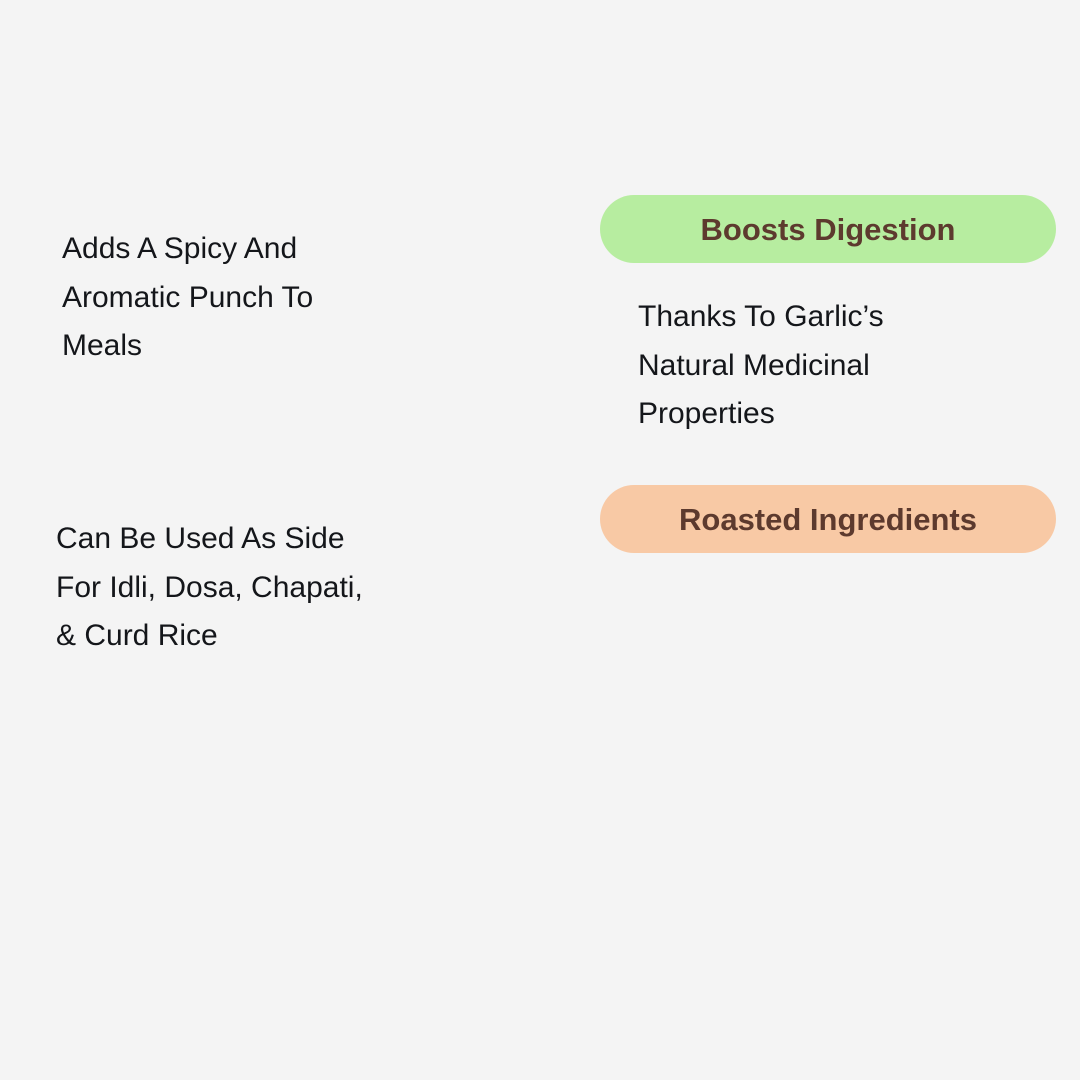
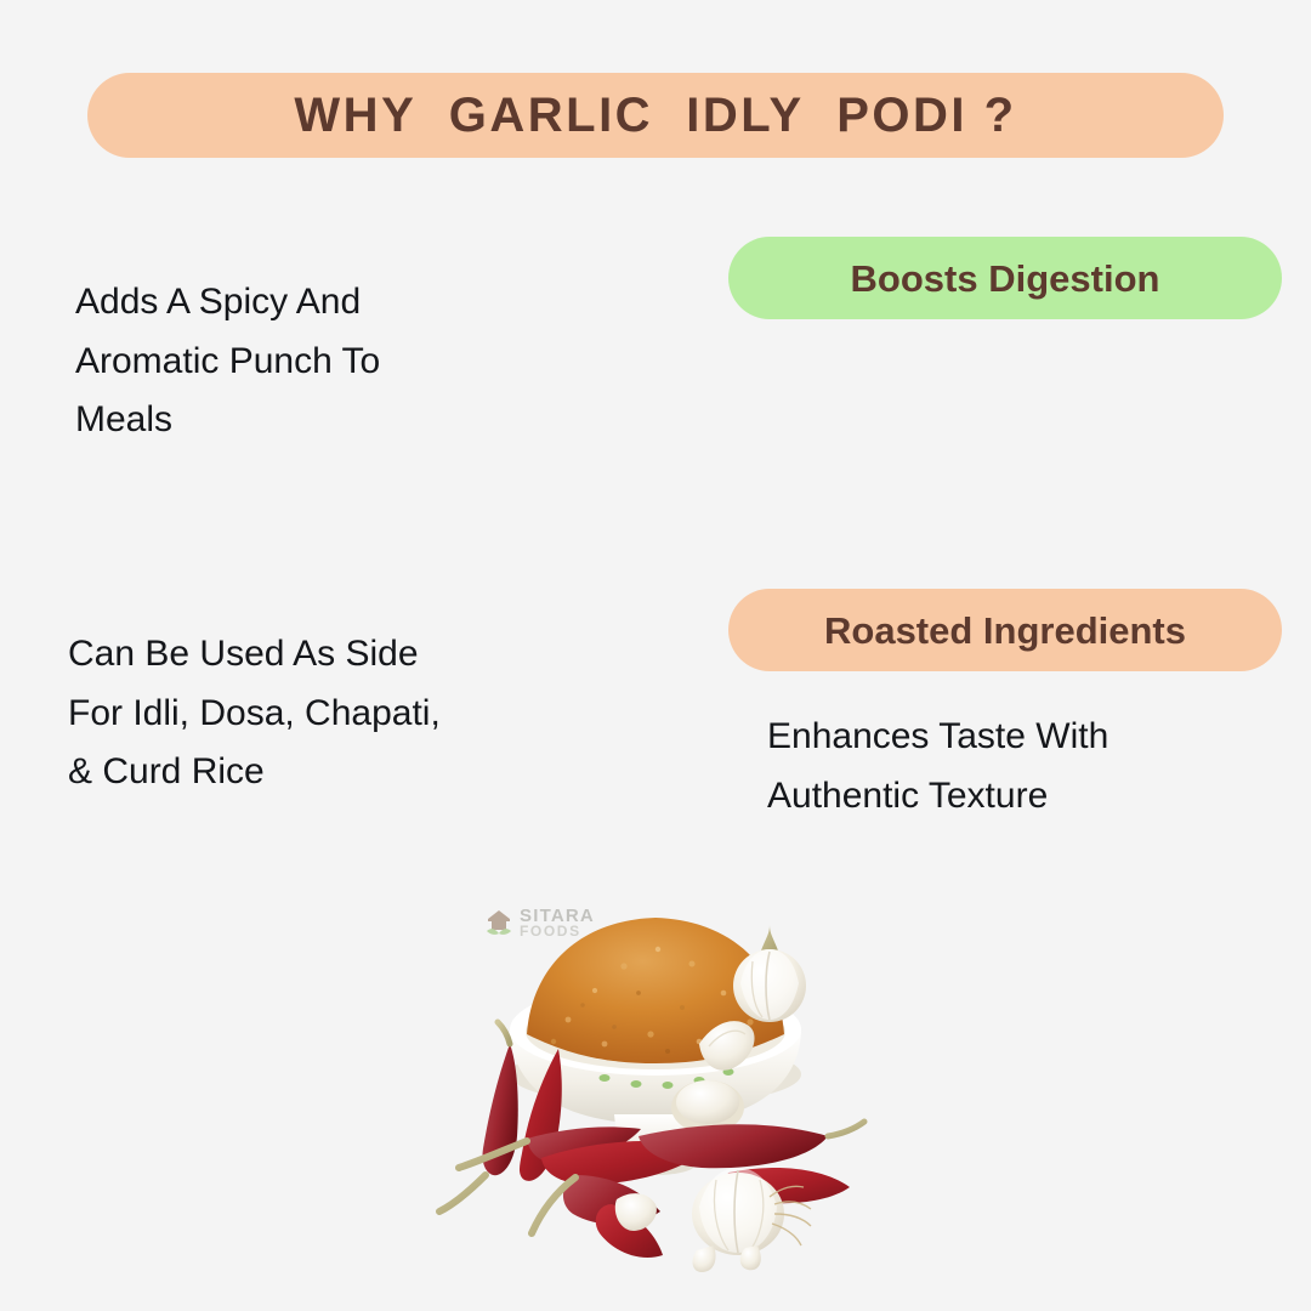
+ WHY GARLIC IDLY PODI ?
  Adds A Spicy And
  Aromatic Punch To
  Meals
  Boosts Digestion
- Thanks To Garlic’s
- Natural Medicinal
- Properties
  Can Be Used As Side
  For Idli, Dosa, Chapati,
  & Curd Rice
  Roasted Ingredients
+ Enhances Taste With
+ Authentic Texture
+ SITARA
+ FOODS
